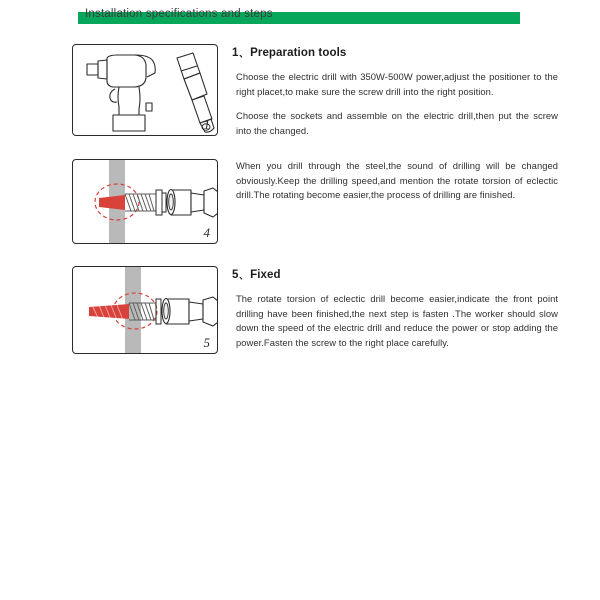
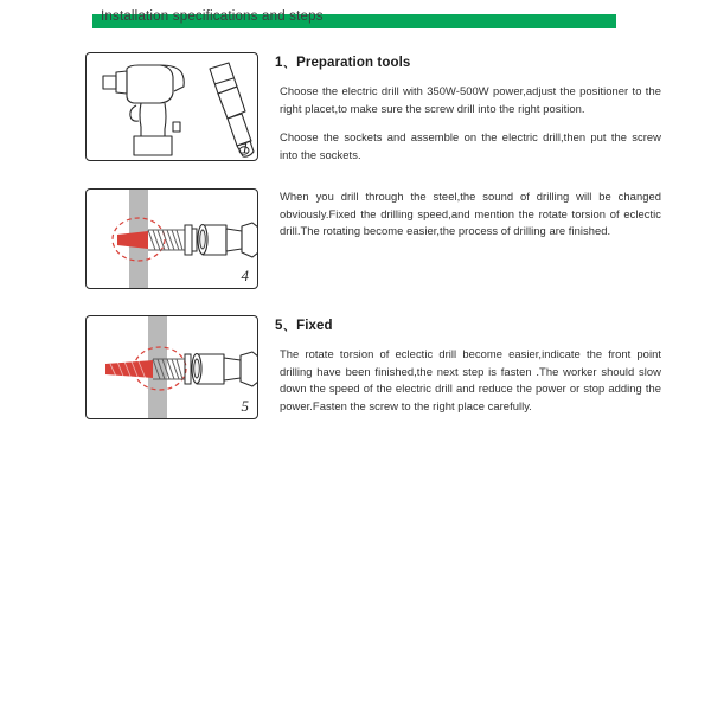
  Installation specifications and steps
  1
  1、Preparation tools
  Choose the electric drill with 350W-500W power,adjust the positioner to the right placet,to make sure the screw drill into the right position.
- Choose the sockets and assemble on the electric drill,then put the screw into the changed.
+ Choose the sockets and assemble on the electric drill,then put the screw into the sockets.
  4
- When you drill through the steel,the sound of drilling will be changed obviously.Keep the drilling speed,and mention the rotate torsion of eclectic drill.The rotating become easier,the process of drilling are finished.
+ When you drill through the steel,the sound of drilling will be changed obviously.Fixed the drilling speed,and mention the rotate torsion of eclectic drill.The rotating become easier,the process of drilling are finished.
  5
  5、Fixed
  The rotate torsion of eclectic drill become easier,indicate the front point drilling have been finished,the next step is fasten .The worker should slow down the speed of the electric drill and reduce the power or stop adding the power.Fasten the screw to the right place carefully.
